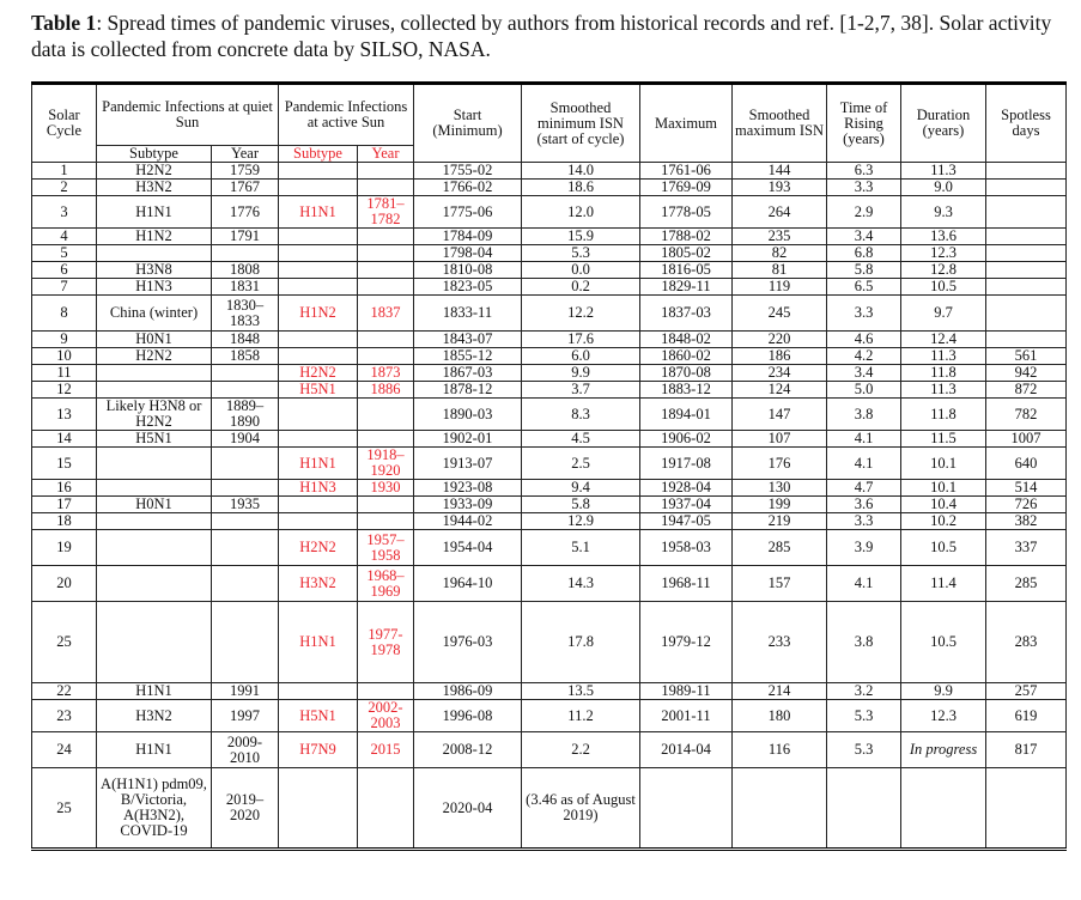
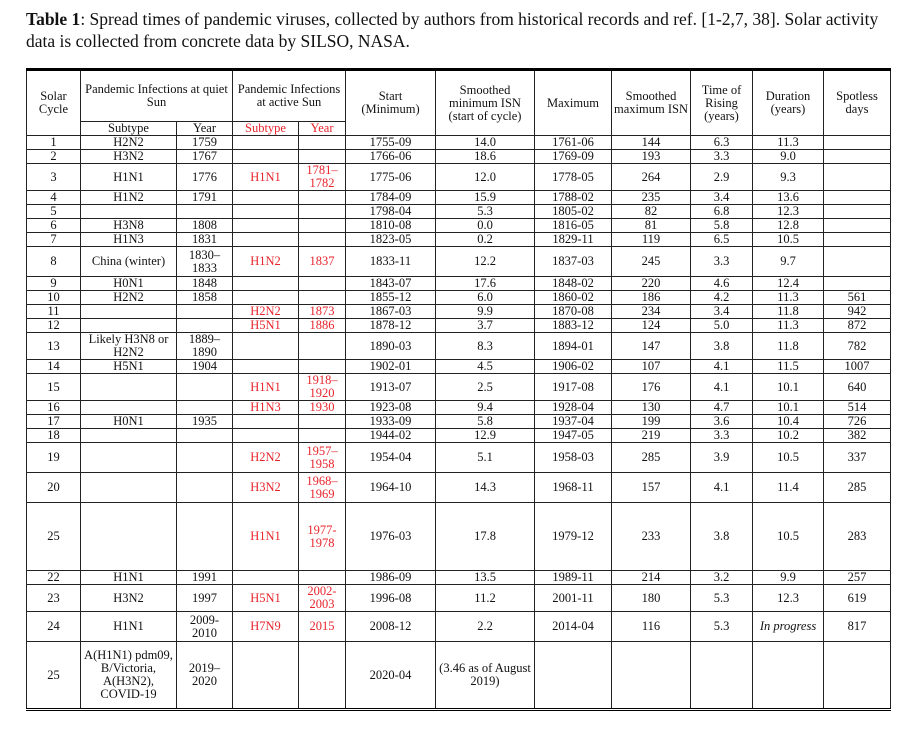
  Table 1: Spread times of pandemic viruses, collected by authors from historical records and ref. [1-2,7, 38]. Solar activity data is collected from concrete data by SILSO, NASA.
  Solar Cycle	Pandemic Infections at quiet Sun	Pandemic Infections at active Sun	Start (Minimum)	Smoothed minimum ISN (start of cycle)	Maximum	Smoothed maximum ISN	Time of Rising (years)	Duration (years)	Spotless days
  Subtype	Year	Subtype	Year
- 1	H2N2	1759			1755-02	14.0	1761-06	144	6.3	11.3
+ 1	H2N2	1759			1755-09	14.0	1761-06	144	6.3	11.3
- 2	H3N2	1767			1766-02	18.6	1769-09	193	3.3	9.0
+ 2	H3N2	1767			1766-06	18.6	1769-09	193	3.3	9.0
  3	H1N1	1776	H1N1	1781–1782	1775-06	12.0	1778-05	264	2.9	9.3
  4	H1N2	1791			1784-09	15.9	1788-02	235	3.4	13.6
  5					1798-04	5.3	1805-02	82	6.8	12.3
  6	H3N8	1808			1810-08	0.0	1816-05	81	5.8	12.8
  7	H1N3	1831			1823-05	0.2	1829-11	119	6.5	10.5
  8	China (winter)	1830–1833	H1N2	1837	1833-11	12.2	1837-03	245	3.3	9.7
  9	H0N1	1848			1843-07	17.6	1848-02	220	4.6	12.4
  10	H2N2	1858			1855-12	6.0	1860-02	186	4.2	11.3	561
  11			H2N2	1873	1867-03	9.9	1870-08	234	3.4	11.8	942
  12			H5N1	1886	1878-12	3.7	1883-12	124	5.0	11.3	872
  13	Likely H3N8 or H2N2	1889–1890			1890-03	8.3	1894-01	147	3.8	11.8	782
  14	H5N1	1904			1902-01	4.5	1906-02	107	4.1	11.5	1007
  15			H1N1	1918–1920	1913-07	2.5	1917-08	176	4.1	10.1	640
  16			H1N3	1930	1923-08	9.4	1928-04	130	4.7	10.1	514
  17	H0N1	1935			1933-09	5.8	1937-04	199	3.6	10.4	726
  18					1944-02	12.9	1947-05	219	3.3	10.2	382
  19			H2N2	1957–1958	1954-04	5.1	1958-03	285	3.9	10.5	337
  20			H3N2	1968–1969	1964-10	14.3	1968-11	157	4.1	11.4	285
  25			H1N1	1977-1978	1976-03	17.8	1979-12	233	3.8	10.5	283
  22	H1N1	1991			1986-09	13.5	1989-11	214	3.2	9.9	257
  23	H3N2	1997	H5N1	2002-2003	1996-08	11.2	2001-11	180	5.3	12.3	619
  24	H1N1	2009-2010	H7N9	2015	2008-12	2.2	2014-04	116	5.3	In progress	817
  25	A(H1N1) pdm09, B/Victoria, A(H3N2), COVID-19	2019–2020			2020-04	(3.46 as of August 2019)
